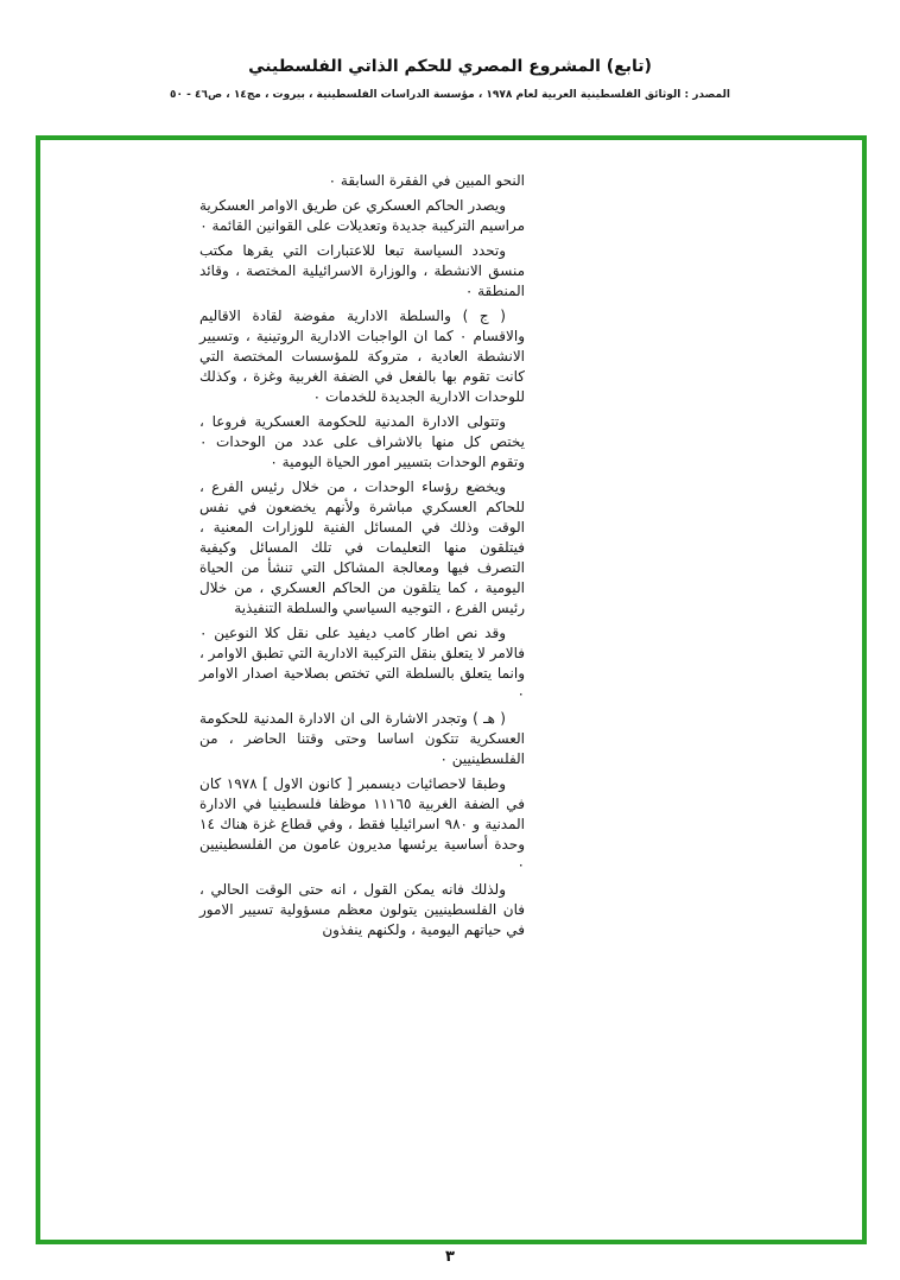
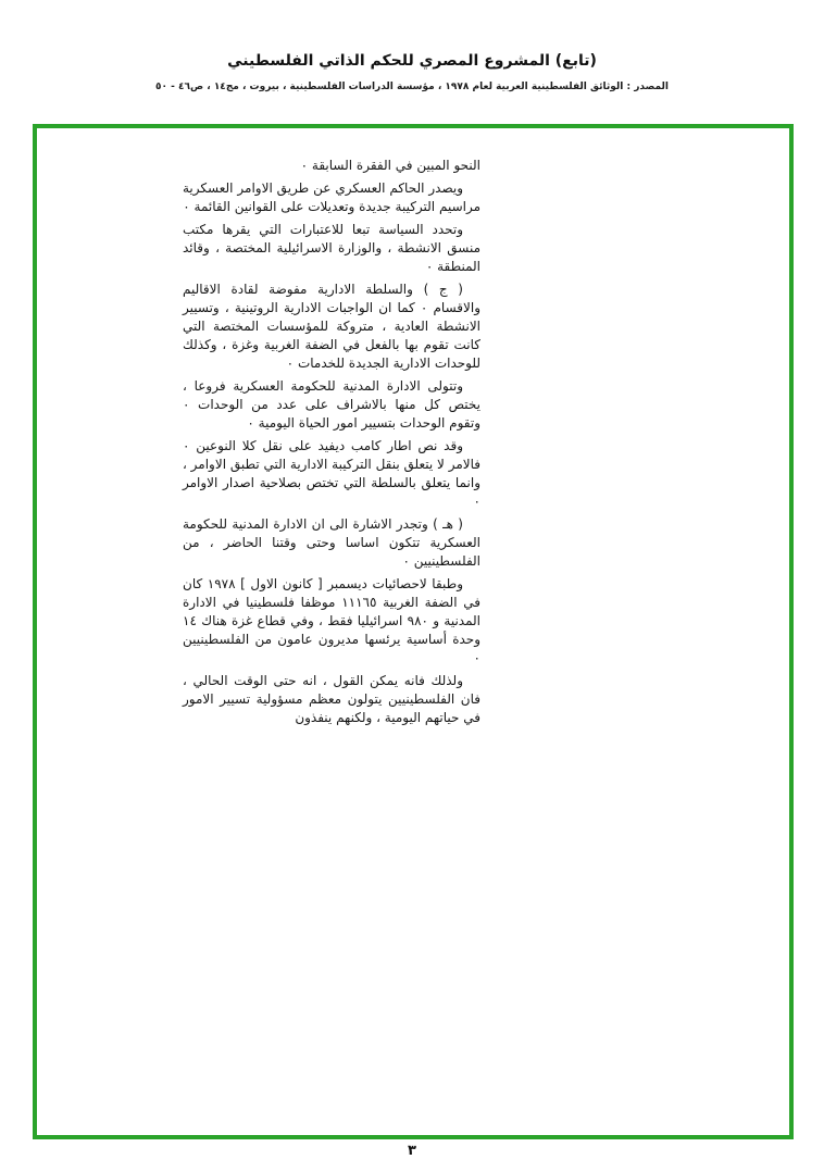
  (تابع) المشروع المصري للحكم الذاتي الفلسطيني
  المصدر : الوثائق الفلسطينية العربية لعام ١٩٧٨ ، مؤسسة الدراسات الفلسطينية ، بيروت ، مج١٤ ، ص٤٦ - ٥٠
  النحو المبين في الفقرة السابقة ٠
  ويصدر الحاكم العسكري عن طريق الاوامر العسكرية مراسيم التركيبة جديدة وتعديلات على القوانين القائمة ٠
  وتحدد السياسة تبعا للاعتبارات التي يقرها مكتب منسق الانشطة ، والوزارة الاسرائيلية المختصة ، وقائد المنطقة ٠
  ( ج ) والسلطة الادارية مفوضة لقادة الاقاليم والاقسام ٠ كما ان الواجبات الادارية الروتينية ، وتسيير الانشطة العادية ، متروكة للمؤسسات المختصة التي كانت تقوم بها بالفعل في الضفة الغربية وغزة ، وكذلك للوحدات الادارية الجديدة للخدمات ٠
  وتتولى الادارة المدنية للحكومة العسكرية فروعا ، يختص كل منها بالاشراف على عدد من الوحدات ٠ وتقوم الوحدات بتسيير امور الحياة اليومية ٠
- ويخضع رؤساء الوحدات ، من خلال رئيس الفرع ، للحاكم العسكري مباشرة ولأنهم يخضعون في نفس الوقت وذلك في المسائل الفنية للوزارات المعنية ، فيتلقون منها التعليمات في تلك المسائل وكيفية التصرف فيها ومعالجة المشاكل التي تنشأ من الحياة اليومية ، كما يتلقون من الحاكم العسكري ، من خلال رئيس الفرع ، التوجيه السياسي والسلطة التنفيذية
  وقد نص اطار كامب ديفيد على نقل كلا النوعين ٠ فالامر لا يتعلق بنقل التركيبة الادارية التي تطبق الاوامر ، وانما يتعلق بالسلطة التي تختص بصلاحية اصدار الاوامر ٠
  ( هـ ) وتجدر الاشارة الى ان الادارة المدنية للحكومة العسكرية تتكون اساسا وحتى وقتنا الحاضر ، من الفلسطينيين ٠
  وطبقا لاحصائيات ديسمبر [ كانون الاول ] ١٩٧٨ كان في الضفة الغربية ١١١٦٥ موظفا فلسطينيا في الادارة المدنية و ٩٨٠ اسرائيليا فقط ، وفي قطاع غزة هناك ١٤ وحدة أساسية يرئسها مديرون عامون من الفلسطينيين ٠
  ولذلك فانه يمكن القول ، انه حتى الوقت الحالي ، فان الفلسطينيين يتولون معظم مسؤولية تسيير الامور في حياتهم اليومية ، ولكنهم ينفذون
  ٣
